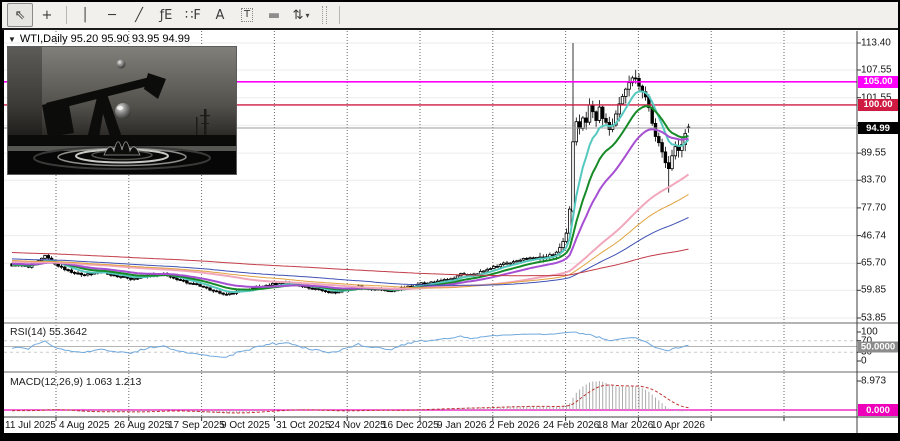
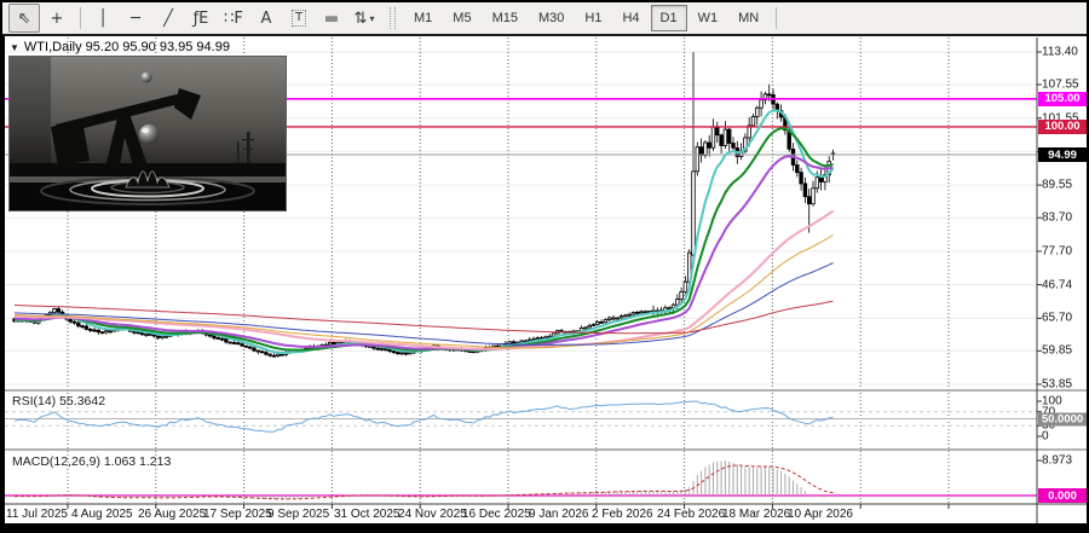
  ⇖
  +
  │
  ─
  ╱
  ƒE
  ∷F
  A
  T
  ▬
  ⇅
  ▾
+ M1
+ M5
+ M15
+ M30
+ H1
+ H4
+ D1
+ W1
+ MN
  ▼ WTI,Daily 95.20 95.90 93.95 94.99
  RSI(14) 55.3642
  MACD(12,26,9) 1.063 1.213
  113.40
  107.55
  101.55
  89.55
  83.70
  77.70
  46.74
  65.70
  59.85
  53.85
  105.00
  100.00
  94.99
  100
  30
  0
  50.0000
  8.973
  0.000
  11 Jul 2025
  4 Aug 2025
  26 Aug 2025
  17 Sep 2025
- 9 Oct 2025
+ 9 Sep 2025
  31 Oct 2025
  24 Nov 2025
  16 Dec 2025
  9 Jan 2026
  2 Feb 2026
  24 Feb 2026
  18 Mar 2026
  10 Apr 2026
